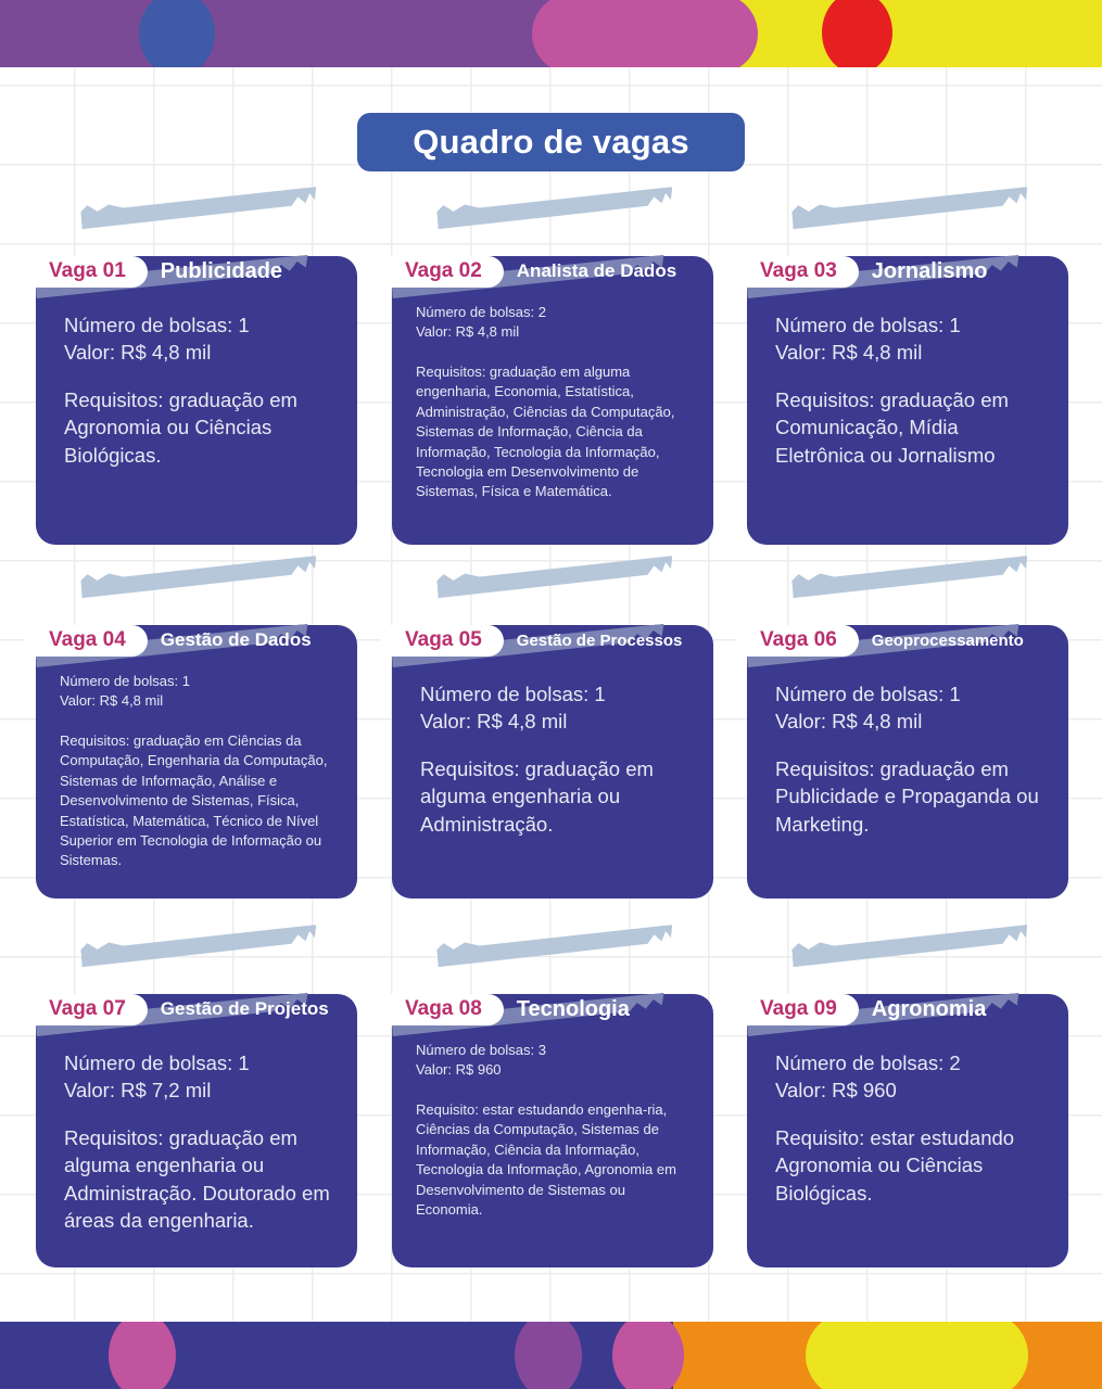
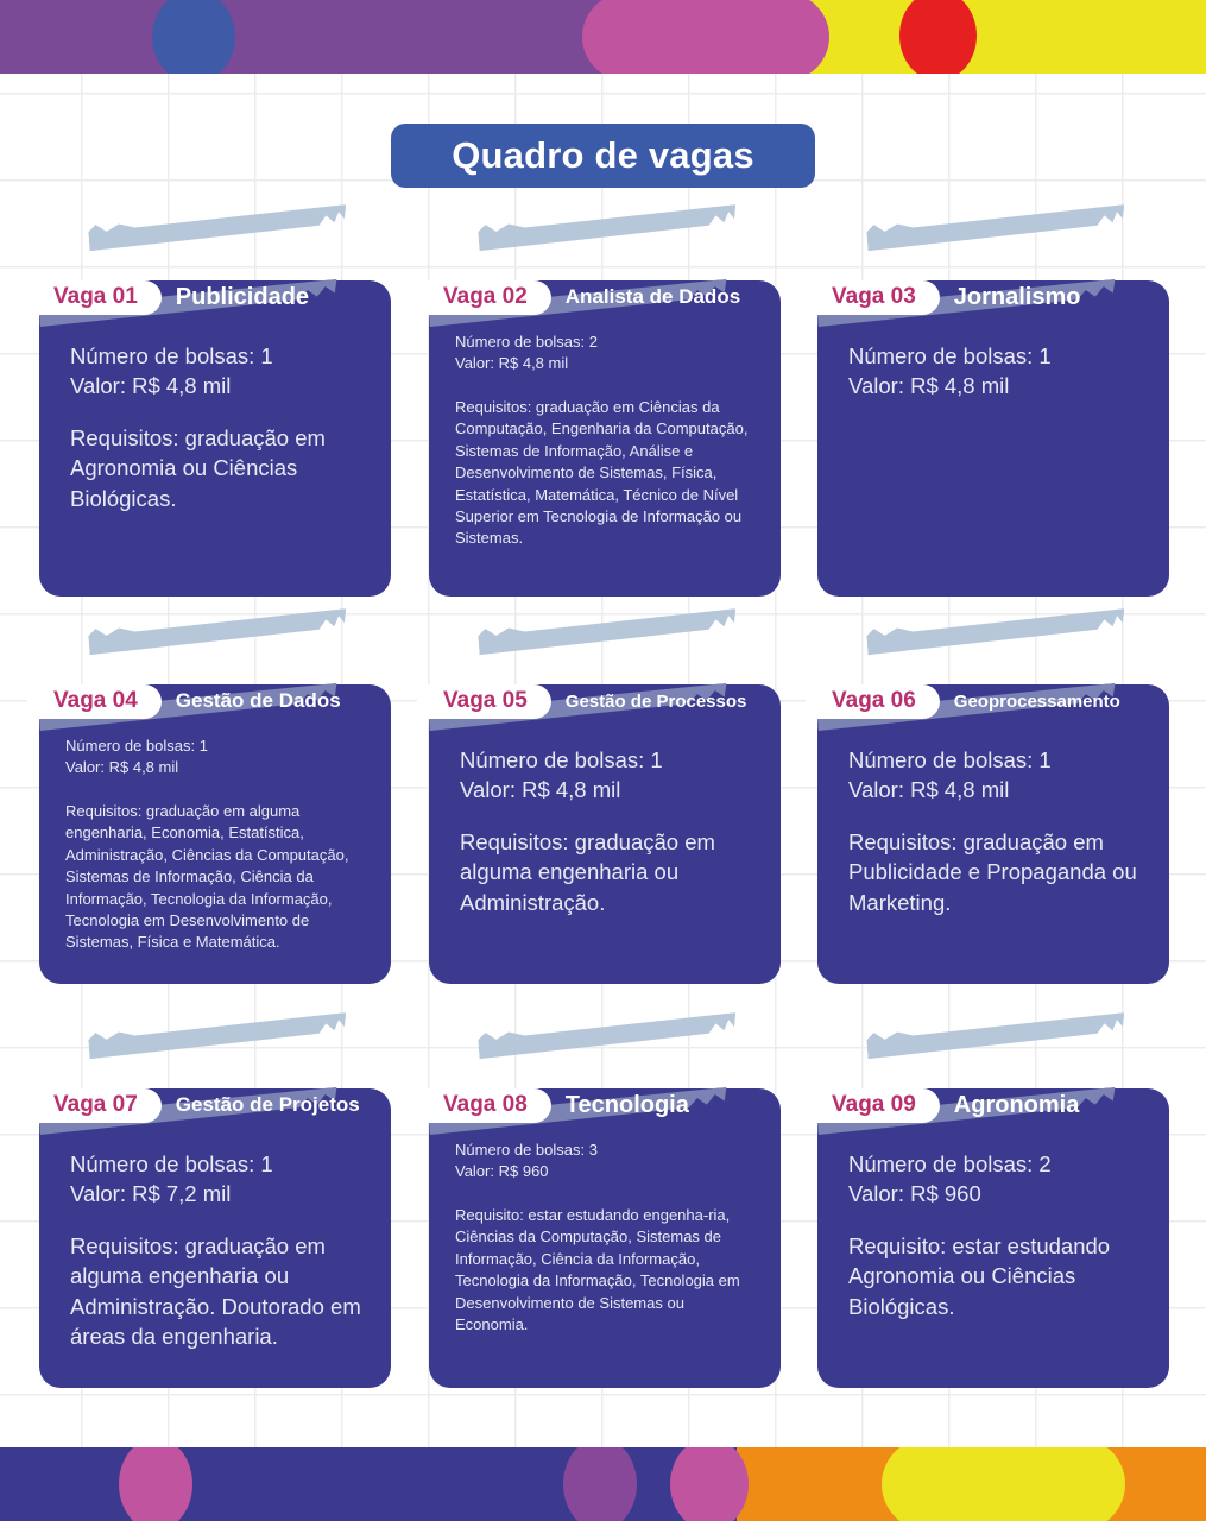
  Quadro de vagas
  Vaga 01
  Publicidade
  Número de bolsas: 1
  Valor: R$ 4,8 mil
  Requisitos: graduação em Agronomia ou Ciências Biológicas.
  Vaga 02
  Analista de Dados
  Número de bolsas: 2
  Valor: R$ 4,8 mil
- Requisitos: graduação em alguma engenharia, Economia, Estatística, Administração, Ciências da Computação, Sistemas de Informação, Ciência da Informação, Tecnologia da Informação, Tecnologia em Desenvolvimento de Sistemas, Física e Matemática.
+ Requisitos: graduação em Ciências da Computação, Engenharia da Computação, Sistemas de Informação, Análise e Desenvolvimento de Sistemas, Física, Estatística, Matemática, Técnico de Nível Superior em Tecnologia de Informação ou Sistemas.
  Vaga 03
  Jornalismo
  Número de bolsas: 1
  Valor: R$ 4,8 mil
- Requisitos: graduação em Comunicação, Mídia Eletrônica ou Jornalismo
  Vaga 04
  Gestão de Dados
  Número de bolsas: 1
  Valor: R$ 4,8 mil
- Requisitos: graduação em Ciências da Computação, Engenharia da Computação, Sistemas de Informação, Análise e Desenvolvimento de Sistemas, Física, Estatística, Matemática, Técnico de Nível Superior em Tecnologia de Informação ou Sistemas.
+ Requisitos: graduação em alguma engenharia, Economia, Estatística, Administração, Ciências da Computação, Sistemas de Informação, Ciência da Informação, Tecnologia da Informação, Tecnologia em Desenvolvimento de Sistemas, Física e Matemática.
  Vaga 05
  Gestão de Processos
  Número de bolsas: 1
  Valor: R$ 4,8 mil
  Requisitos: graduação em alguma engenharia ou Administração.
  Vaga 06
  Geoprocessamento
  Número de bolsas: 1
  Valor: R$ 4,8 mil
  Requisitos: graduação em Publicidade e Propaganda ou Marketing.
  Vaga 07
  Gestão de Projetos
  Número de bolsas: 1
  Valor: R$ 7,2 mil
  Requisitos: graduação em alguma engenharia ou Administração. Doutorado em áreas da engenharia.
  Vaga 08
  Tecnologia
  Número de bolsas: 3
  Valor: R$ 960
- Requisito: estar estudando engenha-ria, Ciências da Computação, Sistemas de Informação, Ciência da Informação, Tecnologia da Informação, Agronomia em Desenvolvimento de Sistemas ou Economia.
+ Requisito: estar estudando engenha-ria, Ciências da Computação, Sistemas de Informação, Ciência da Informação, Tecnologia da Informação, Tecnologia em Desenvolvimento de Sistemas ou Economia.
  Vaga 09
  Agronomia
  Número de bolsas: 2
  Valor: R$ 960
  Requisito: estar estudando Agronomia ou Ciências Biológicas.
